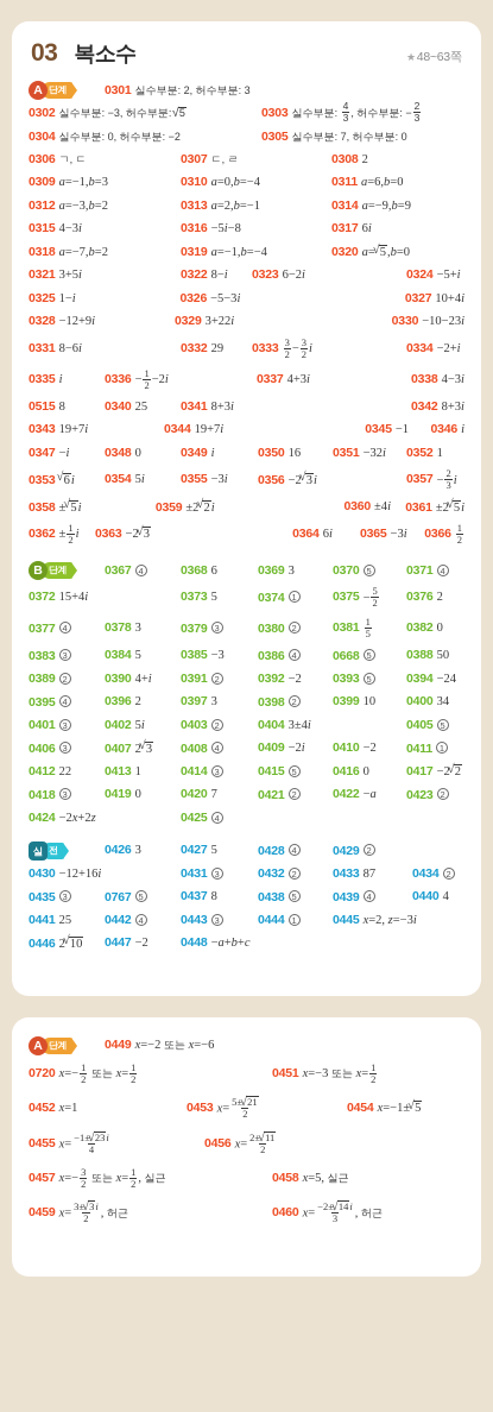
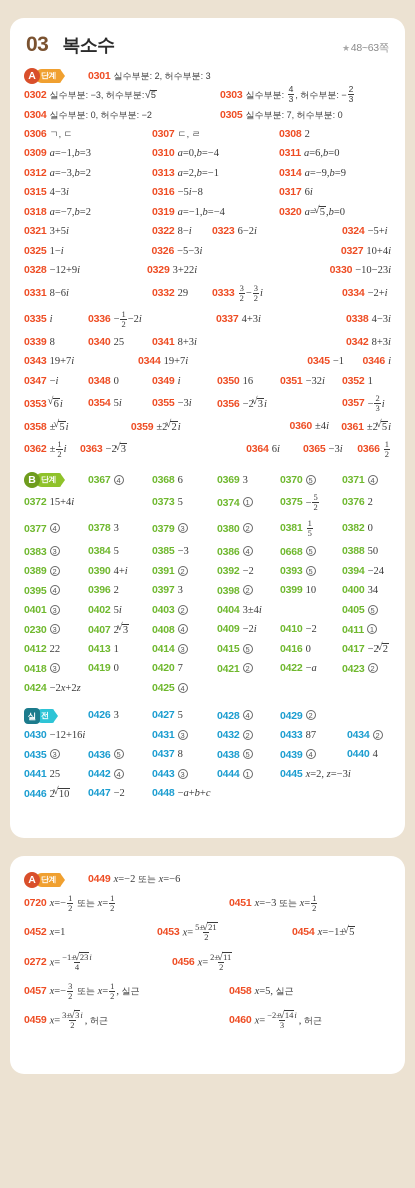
  03
  복소수
  ★48~63쪽
  A
  단계
  0301
  실수부분: 2, 허수부분: 3
  0302
  실수부분: −3, 허수부분: 5
  0303
  실수부분:
  4
  3
  , 허수부분: −
  2
  3
  0304
  실수부분: 0, 허수부분: −2
  0305
  실수부분: 7, 허수부분: 0
  0306
  ㄱ, ㄷ
  0307
  ㄷ, ㄹ
  0308
  2
  0309
  a
  =−1,
  b
  =3
  0310
  a
  =0,
  b
  =−4
  0311
  a
  =6,
  b
  =0
  0312
  a
  =−3,
  b
  =2
  0313
  a
  =2,
  b
  =−1
  0314
  a
  =−9,
  b
  =9
  0315
  4−3i
  0316
  −5i−8
  0317
  6i
  0318
  a
  =−7,
  b
  =2
  0319
  a
  =−1,
  b
  =−4
  0320
  a
  = 5,
  b
  =0
  0321
  3+5i
  0322
  8−i
  0323
  6−2i
  0324
  −5+i
  0325
  1−i
  0326
  −5−3i
  0327
  10+4i
  0328
  −12+9i
  0329
  3+22i
  0330
  −10−23i
  0331
  8−6i
  0332
  29
  0333
  3
  2
  −
  3
  2
  i
  0334
  −2+i
  0335
  i
  0336
  −
  1
  2
  −2i
  0337
  4+3i
  0338
  4−3i
- 0515
+ 0339
  8
  0340
  25
  0341
  8+3i
  0342
  8+3i
  0343
  19+7i
  0344
  19+7i
  0345
  −1
  0346
  i
  0347
  −i
  0348
  0
  0349
  i
  0350
  16
  0351
  −32i
  0352
  1
  0353
  6i
  0354
  5i
  0355
  −3i
  0356
  −2 3i
  0357
  −
  2
  3
  i
  0358
  ± 5i
  0359
  ±2 2i
  0360
  ±4i
  0361
  ±2 5i
  0362
  ±
  1
  2
  i
  0363
  −2 3
  0364
  6i
  0365
  −3i
  0366
  1
  2
  B
  단계
  0367
  4
  0368
  6
  0369
  3
  0370
  5
  0371
  4
  0372
  15+4i
  0373
  5
  0374
  1
  0375
  −
  5
  2
  0376
  2
  0377
  4
  0378
  3
  0379
  3
  0380
  2
  0381
  1
  5
  0382
  0
  0383
  3
  0384
  5
  0385
  −3
  0386
  4
  0668
  5
  0388
  50
  0389
  2
  0390
  4+i
  0391
  2
  0392
  −2
  0393
  5
  0394
  −24
  0395
  4
  0396
  2
  0397
  3
  0398
  2
  0399
  10
  0400
  34
  0401
  3
  0402
  5i
  0403
  2
  0404
  3±4i
  0405
  5
- 0406
+ 0230
  3
  0407
  2 3
  0408
  4
  0409
  −2i
  0410
  −2
  0411
  1
  0412
  22
  0413
  1
  0414
  3
  0415
  5
  0416
  0
  0417
  −2 2
  0418
  3
  0419
  0
  0420
  7
  0421
  2
  0422
  −a
  0423
  2
  0424
  −2x+2z
  0425
  4
  실
  전
  0426
  3
  0427
  5
  0428
  4
  0429
  2
  0430
  −12+16i
  0431
  3
  0432
  2
  0433
  87
  0434
  2
  0435
  3
- 0767
+ 0436
  5
  0437
  8
  0438
  5
  0439
  4
  0440
  4
  0441
  25
  0442
  4
  0443
  3
  0444
  1
  0445
  x=2, z=−3i
  0446
  2 10
  0447
  −2
  0448
  −a+b+c
  A
  단계
  0449
  x=−2 또는 x=−6
  0720
  x=−
  1
  2
  또는 x=
  1
  2
  0451
  x=−3 또는 x=
  1
  2
  0452
  x=1
  0453
  x=
  5± 21
  2
  0454
  x=−1± 5
- 0455
+ 0272
  x=
  −1± 23i
  4
  0456
  x=
  2± 11
  2
  0457
  x=−
  3
  2
  또는 x=
  1
  2
  , 실근
  0458
  x=5, 실근
  0459
  x=
  3± 3i
  2
  , 허근
  0460
  x=
  −2± 14i
  3
  , 허근
